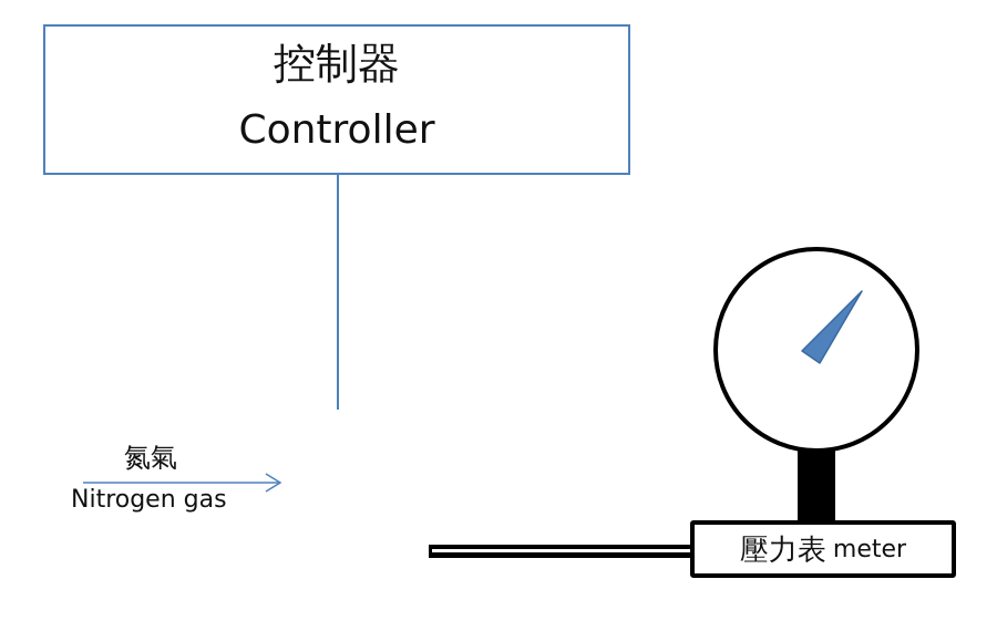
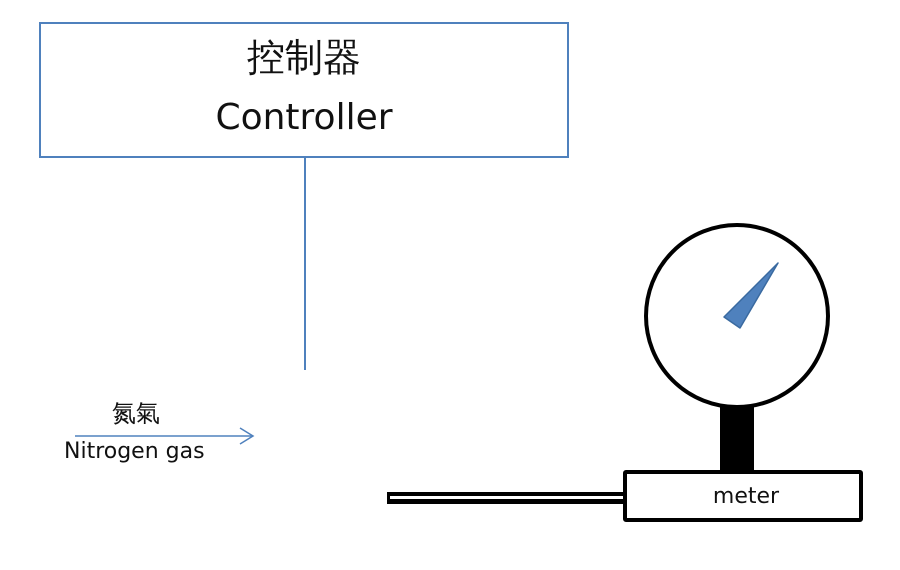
  控制器
  Controller
  氮氣
  Nitrogen gas
- 壓力表
  meter
